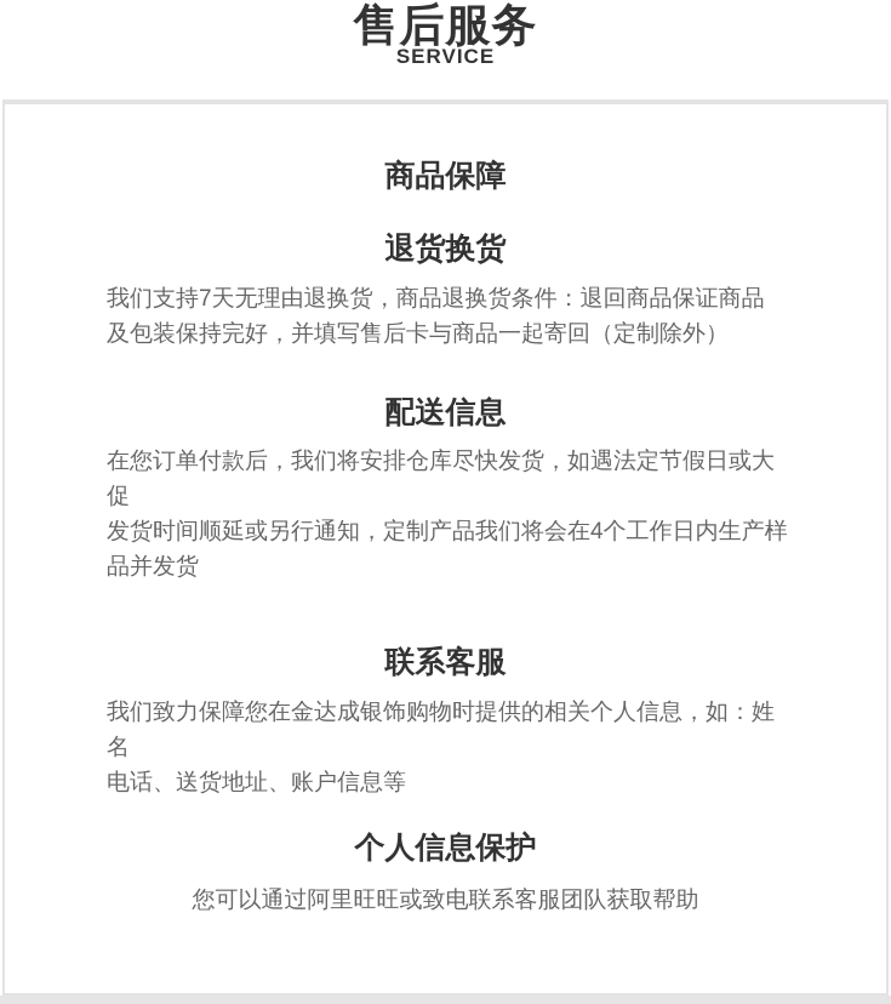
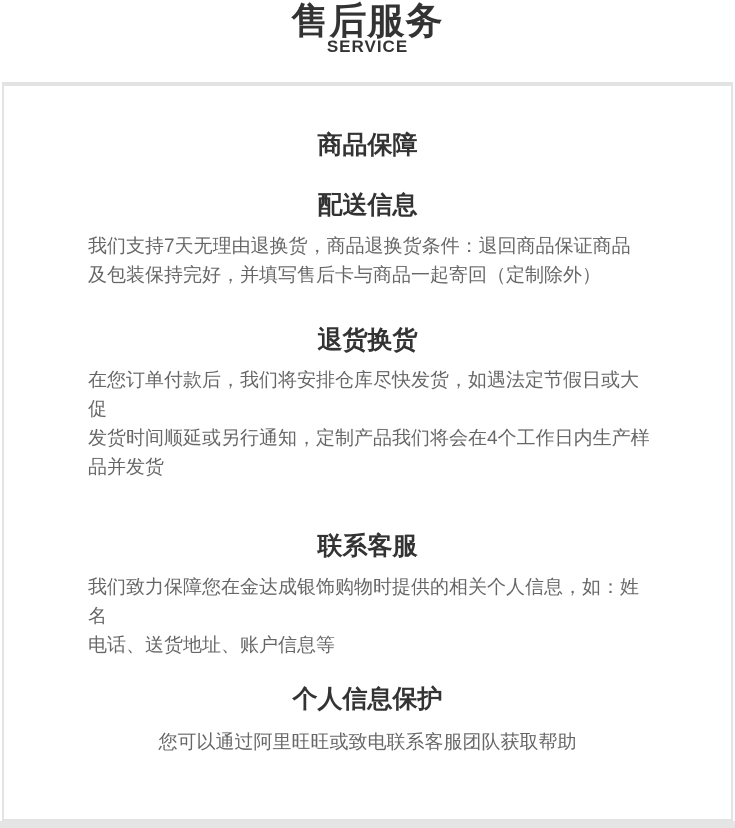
  售后服务
  SERVICE
  商品保障
- 退货换货
+ 配送信息
  我们支持7天无理由退换货，商品退换货条件：退回商品保证商品
  及包装保持完好，并填写售后卡与商品一起寄回（定制除外）
- 配送信息
+ 退货换货
  在您订单付款后，我们将安排仓库尽快发货，如遇法定节假日或大促
  发货时间顺延或另行通知，定制产品我们将会在4个工作日内生产样
  品并发货
  联系客服
  我们致力保障您在金达成银饰购物时提供的相关个人信息，如：姓名
  电话、送货地址、账户信息等
  个人信息保护
  您可以通过阿里旺旺或致电联系客服团队获取帮助
